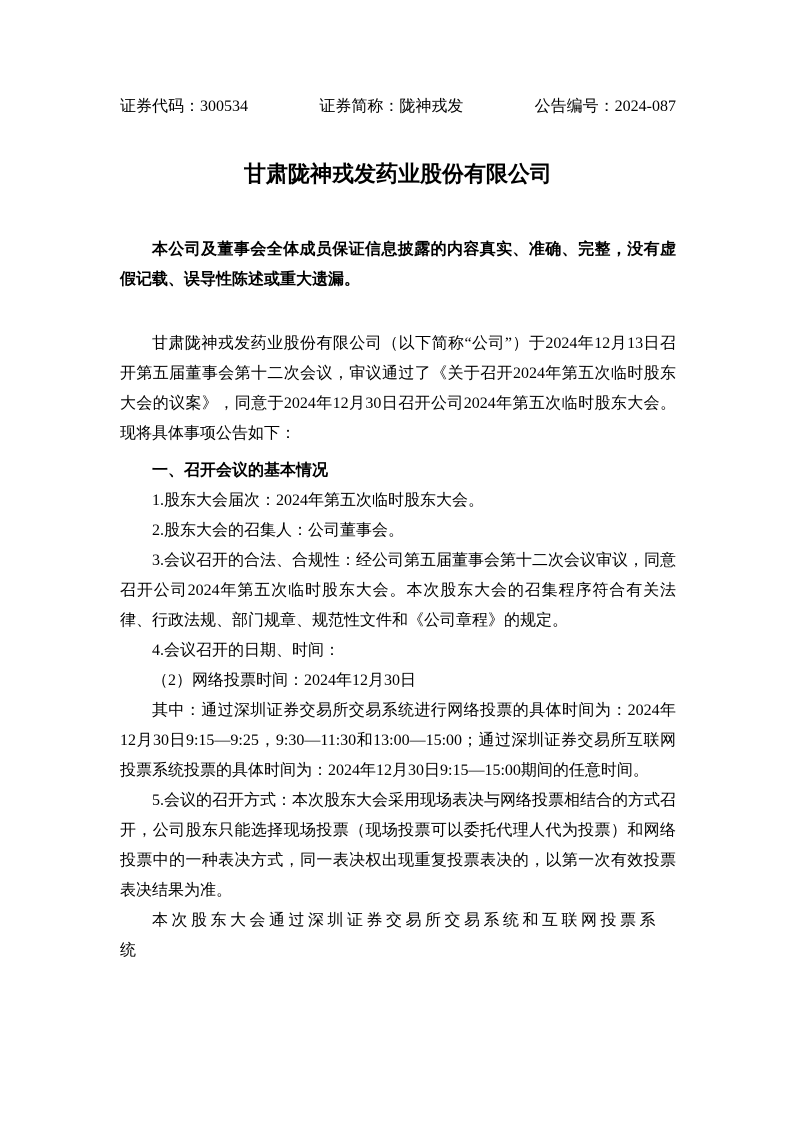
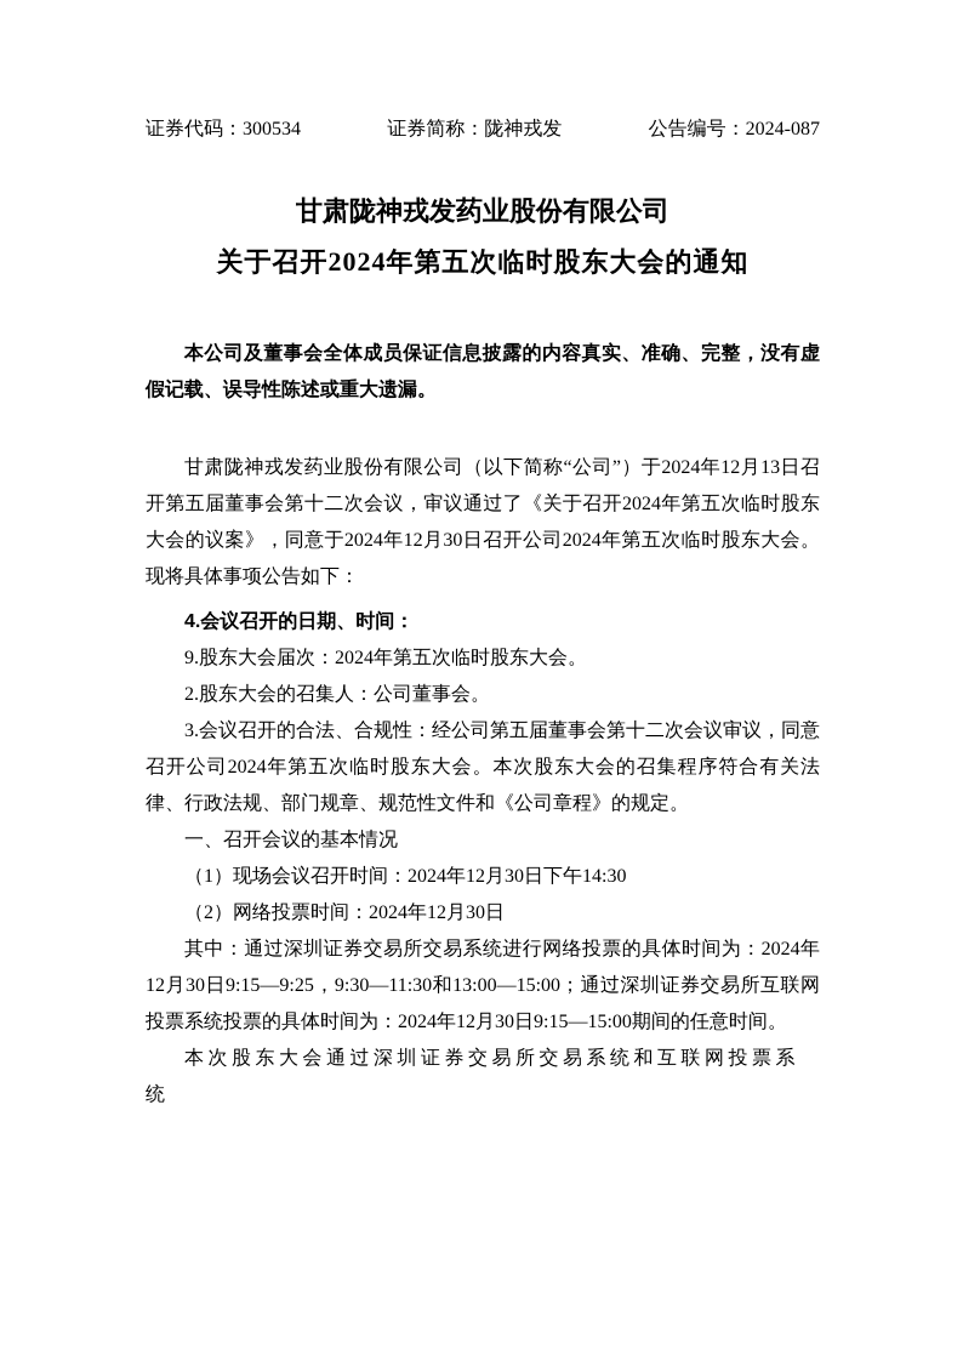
  证券代码：300534
  证券简称：陇神戎发
  公告编号：2024-087
  甘肃陇神戎发药业股份有限公司
+ 关于召开2024年第五次临时股东大会的通知
  本公司及董事会全体成员保证信息披露的内容真实、准确、完整，没有虚假记载、误导性陈述或重大遗漏。
  甘肃陇神戎发药业股份有限公司（以下简称“公司”）于2024年12月13日召开第五届董事会第十二次会议，审议通过了《关于召开2024年第五次临时股东大会的议案》，同意于2024年12月30日召开公司2024年第五次临时股东大会。现将具体事项公告如下：
- 一、召开会议的基本情况
+ 4.会议召开的日期、时间：
- 1.股东大会届次：2024年第五次临时股东大会。
+ 9.股东大会届次：2024年第五次临时股东大会。
  2.股东大会的召集人：公司董事会。
  3.会议召开的合法、合规性：经公司第五届董事会第十二次会议审议，同意召开公司2024年第五次临时股东大会。本次股东大会的召集程序符合有关法律、行政法规、部门规章、规范性文件和《公司章程》的规定。
- 4.会议召开的日期、时间：
+ 一、召开会议的基本情况
+ （1）现场会议召开时间：2024年12月30日下午14:30
  （2）网络投票时间：2024年12月30日
  其中：通过深圳证券交易所交易系统进行网络投票的具体时间为：2024年12月30日9:15—9:25，9:30—11:30和13:00—15:00；通过深圳证券交易所互联网投票系统投票的具体时间为：2024年12月30日9:15—15:00期间的任意时间。
- 5.会议的召开方式：本次股东大会采用现场表决与网络投票相结合的方式召开，公司股东只能选择现场投票（现场投票可以委托代理人代为投票）和网络投票中的一种表决方式，同一表决权出现重复投票表决的，以第一次有效投票表决结果为准。
  本次股东大会通过深圳证券交易所交易系统和互联网投票系统
